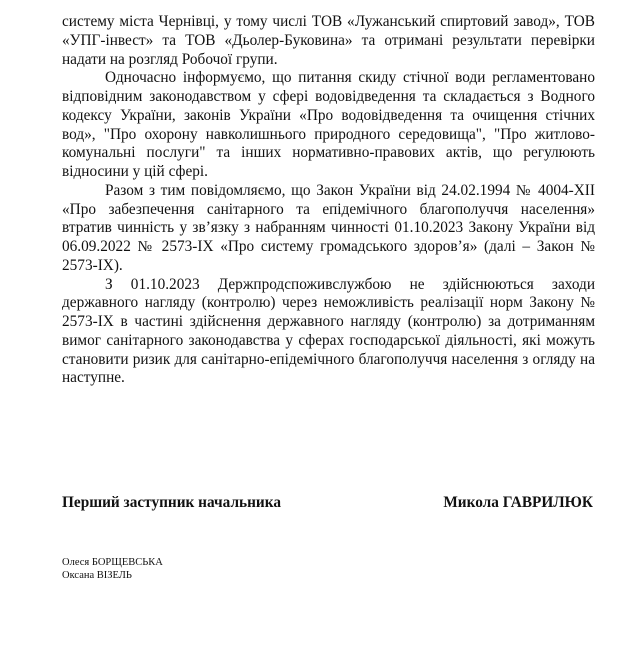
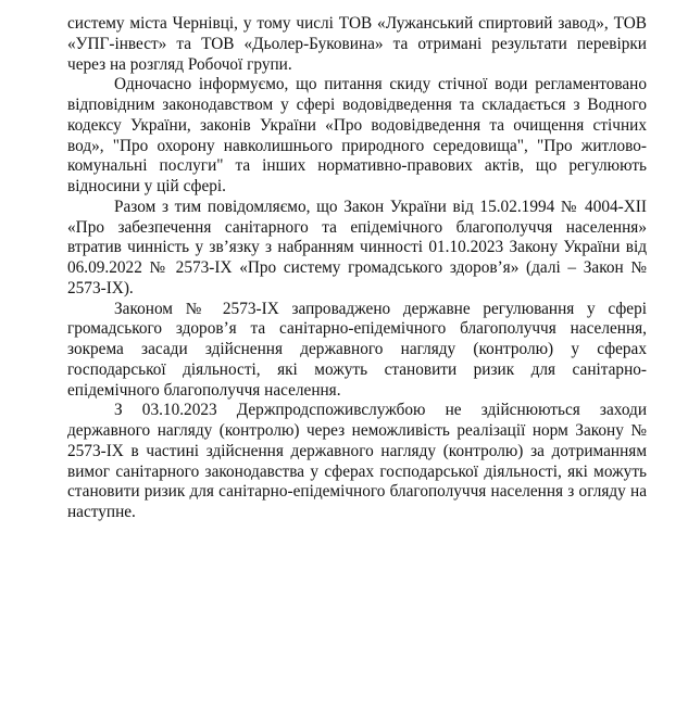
- систему міста Чернівці, у тому числі ТОВ «Лужанський спиртовий завод», ТОВ «УПГ-інвест» та ТОВ «Дьолер-Буковина» та отримані результати перевірки надати на розгляд Робочої групи.
+ систему міста Чернівці, у тому числі ТОВ «Лужанський спиртовий завод», ТОВ «УПГ-інвест» та ТОВ «Дьолер-Буковина» та отримані результати перевірки через на розгляд Робочої групи.
  Одночасно інформуємо, що питання скиду стічної води регламентовано відповідним законодавством у сфері водовідведення та складається з Водного кодексу України, законів України «Про водовідведення та очищення стічних вод», "Про охорону навколишнього природного середовища", "Про житлово-комунальні послуги" та інших нормативно-правових актів, що регулюють відносини у цій сфері.
- Разом з тим повідомляємо, що Закон України від 24.02.1994 № 4004-XII «Про забезпечення санітарного та епідемічного благополуччя населення» втратив чинність у зв’язку з набранням чинності 01.10.2023 Закону України від 06.09.2022 № 2573-IX «Про систему громадського здоров’я» (далі – Закон № 2573-IX).
+ Разом з тим повідомляємо, що Закон України від 15.02.1994 № 4004-XII «Про забезпечення санітарного та епідемічного благополуччя населення» втратив чинність у зв’язку з набранням чинності 01.10.2023 Закону України від 06.09.2022 № 2573-IX «Про систему громадського здоров’я» (далі – Закон № 2573-IX).
+ Законом № 2573-IX запроваджено державне регулювання у сфері громадського здоров’я та санітарно-епідемічного благополуччя населення, зокрема засади здійснення державного нагляду (контролю) у сферах господарської діяльності, які можуть становити ризик для санітарно-епідемічного благополуччя населення.
- З 01.10.2023 Держпродспоживслужбою не здійснюються заходи державного нагляду (контролю) через неможливість реалізації норм Закону № 2573-IX в частині здійснення державного нагляду (контролю) за дотриманням вимог санітарного законодавства у сферах господарської діяльності, які можуть становити ризик для санітарно-епідемічного благополуччя населення з огляду на наступне.
+ З 03.10.2023 Держпродспоживслужбою не здійснюються заходи державного нагляду (контролю) через неможливість реалізації норм Закону № 2573-IX в частині здійснення державного нагляду (контролю) за дотриманням вимог санітарного законодавства у сферах господарської діяльності, які можуть становити ризик для санітарно-епідемічного благополуччя населення з огляду на наступне.
- Перший заступник начальника
- Микола ГАВРИЛЮК
- Олеся БОРЩЕВСЬКА
- Оксана ВІЗЕЛЬ
